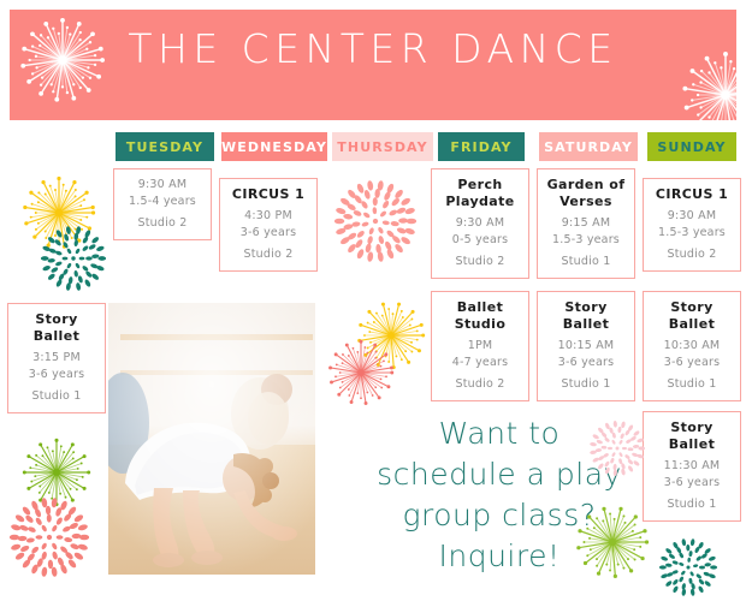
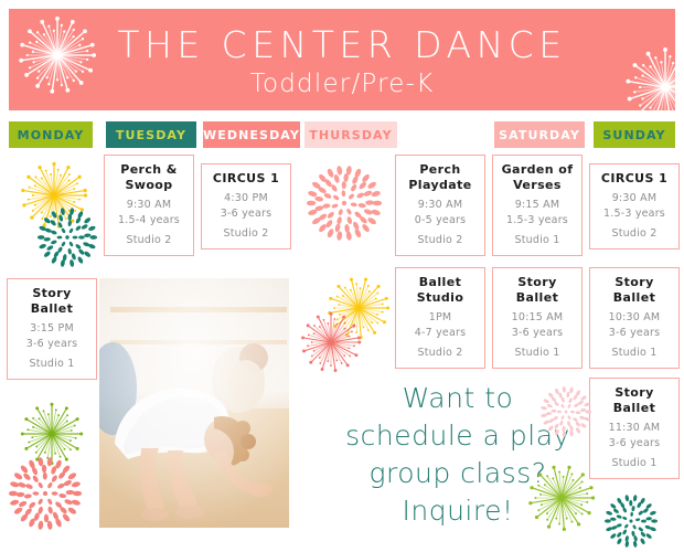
  THE CENTER DANCE
+ Toddler/Pre-K
+ MONDAY
  TUESDAY
  WEDNESDAY
  THURSDAY
- FRIDAY
  SATURDAY
  SUNDAY
  Story Ballet
  3:15 PM
  3-6 years
  Studio 1
+ Perch & Swoop
  9:30 AM
  1.5-4 years
  Studio 2
  CIRCUS 1
  4:30 PM
  3-6 years
  Studio 2
  Perch Playdate
  9:30 AM
  0-5 years
  Studio 2
  Ballet Studio
  1PM
  4-7 years
  Studio 2
  Garden of Verses
  9:15 AM
  1.5-3 years
  Studio 1
  Story Ballet
  10:15 AM
  3-6 years
  Studio 1
  CIRCUS 1
  9:30 AM
  1.5-3 years
  Studio 2
  Story Ballet
  10:30 AM
  3-6 years
  Studio 1
  Story Ballet
  11:30 AM
  3-6 years
  Studio 1
  Want to
  schedule a play
  group class?
  Inquire!
